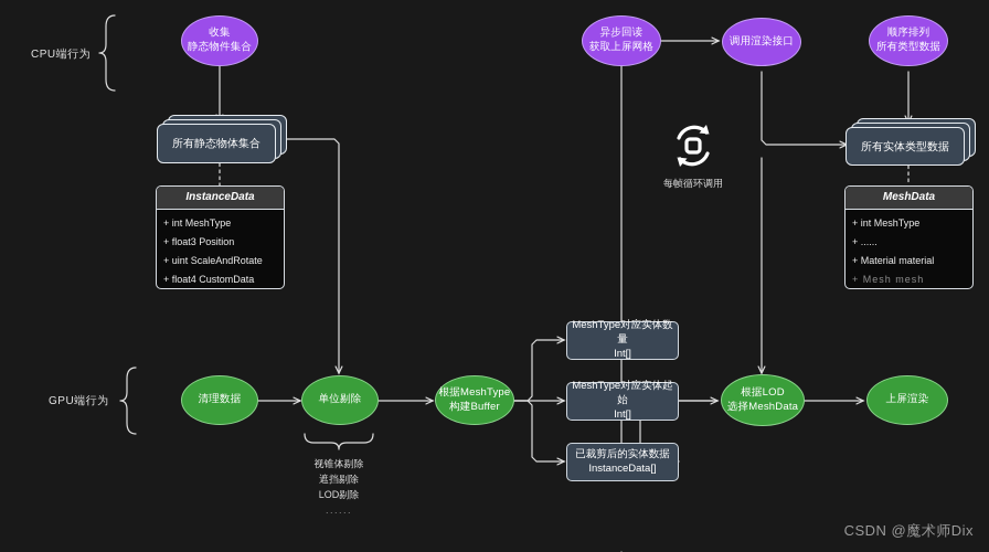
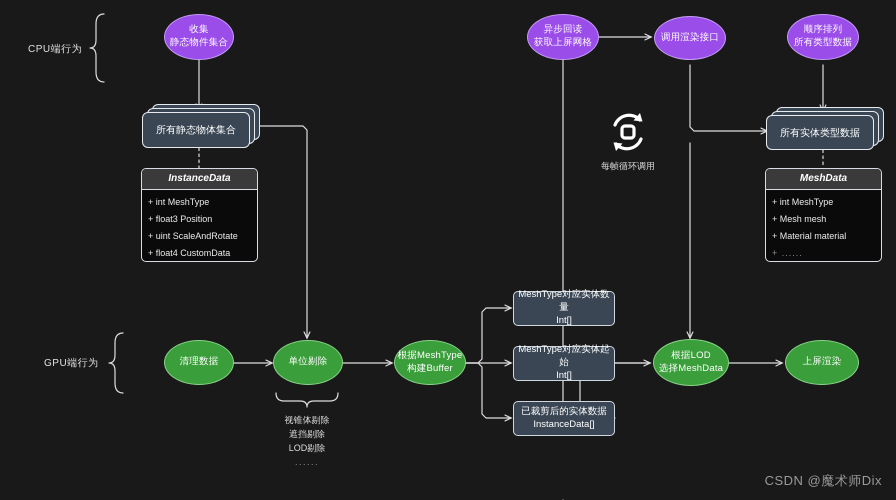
  CPU端行为
  GPU端行为
  收集
  静态物件集合
  异步回读
  获取上屏网格
  调用渲染接口
  顺序排列
  所有类型数据
  所有静态物体集合
  所有实体类型数据
  InstanceData
  + int MeshType
  + float3 Position
  + uint ScaleAndRotate
  + float4 CustomData
  MeshData
  + int MeshType
- + ......
+ + Mesh mesh
  + Material material
- + Mesh mesh
+ + ......
  每帧循环调用
  清理数据
  单位剔除
  根据MeshType
  构建Buffer
  根据LOD
  选择MeshData
  上屏渲染
  MeshType对应实体数量
  Int[]
  MeshType对应实体起始
  Int[]
  已裁剪后的实体数据
  InstanceData[]
  视锥体剔除
  遮挡剔除
  LOD剔除
  ......
  CSDN @魔术师Dix
